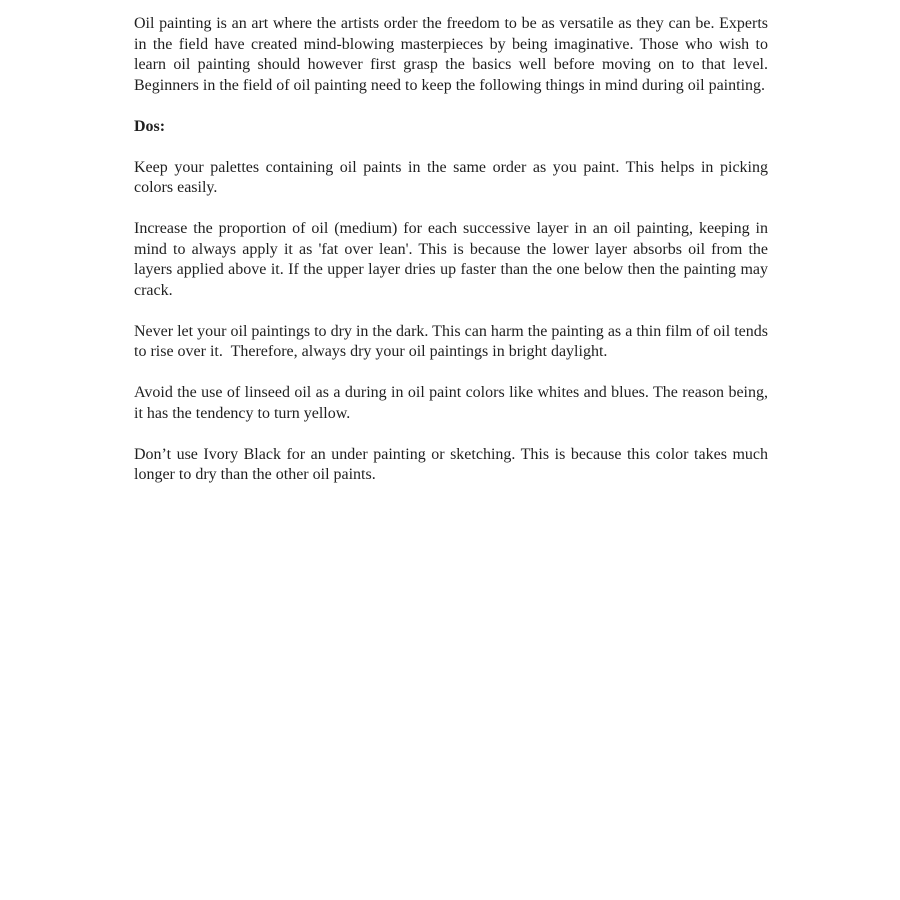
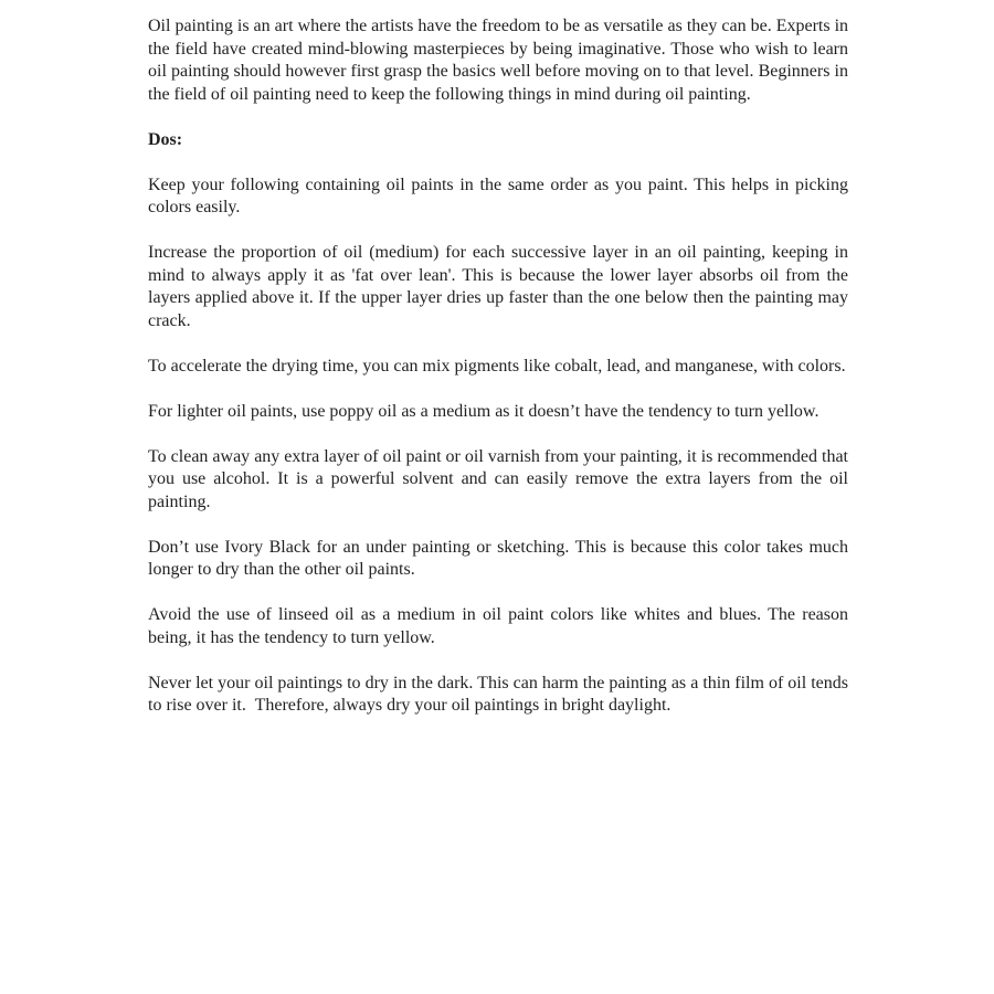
- Oil painting is an art where the artists order the freedom to be as versatile as they can be. Experts in the field have created mind-blowing masterpieces by being imaginative. Those who wish to learn oil painting should however first grasp the basics well before moving on to that level. Beginners in the field of oil painting need to keep the following things in mind during oil painting.
+ Oil painting is an art where the artists have the freedom to be as versatile as they can be. Experts in the field have created mind-blowing masterpieces by being imaginative. Those who wish to learn oil painting should however first grasp the basics well before moving on to that level. Beginners in the field of oil painting need to keep the following things in mind during oil painting.
  Dos:
- Keep your palettes containing oil paints in the same order as you paint. This helps in picking colors easily.
+ Keep your following containing oil paints in the same order as you paint. This helps in picking colors easily.
  Increase the proportion of oil (medium) for each successive layer in an oil painting, keeping in mind to always apply it as 'fat over lean'. This is because the lower layer absorbs oil from the layers applied above it. If the upper layer dries up faster than the one below then the painting may crack.
+ To accelerate the drying time, you can mix pigments like cobalt, lead, and manganese, with colors.
+ For lighter oil paints, use poppy oil as a medium as it doesn’t have the tendency to turn yellow.
+ To clean away any extra layer of oil paint or oil varnish from your painting, it is recommended that you use alcohol. It is a powerful solvent and can easily remove the extra layers from the oil painting.
- Never let your oil paintings to dry in the dark. This can harm the painting as a thin film of oil tends to rise over it. Therefore, always dry your oil paintings in bright daylight.
+ Don’t use Ivory Black for an under painting or sketching. This is because this color takes much longer to dry than the other oil paints.
- Avoid the use of linseed oil as a during in oil paint colors like whites and blues. The reason being, it has the tendency to turn yellow.
+ Avoid the use of linseed oil as a medium in oil paint colors like whites and blues. The reason being, it has the tendency to turn yellow.
- Don’t use Ivory Black for an under painting or sketching. This is because this color takes much longer to dry than the other oil paints.
+ Never let your oil paintings to dry in the dark. This can harm the painting as a thin film of oil tends to rise over it. Therefore, always dry your oil paintings in bright daylight.
